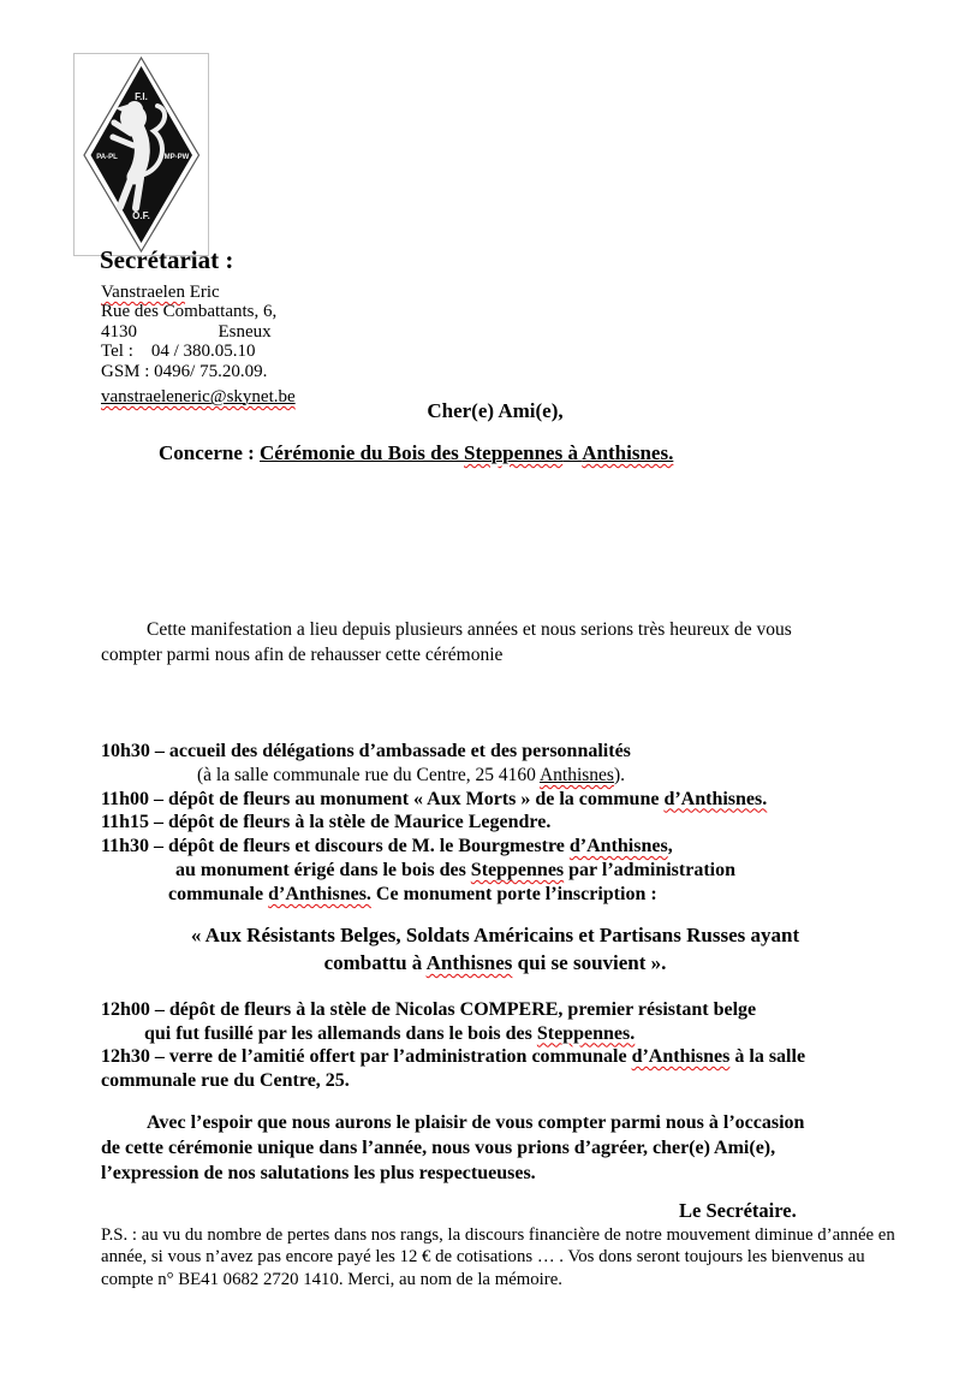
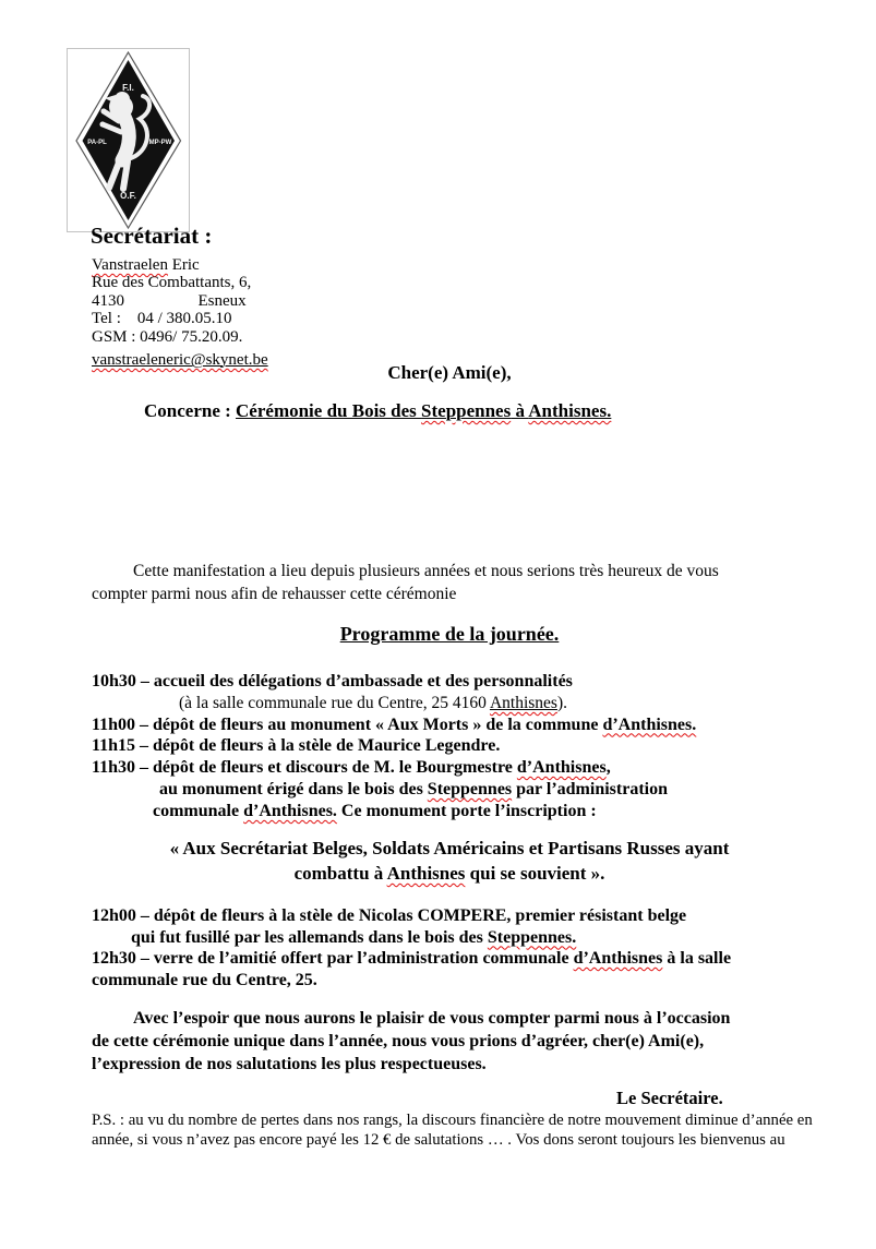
  F.I.
  O.F.
  Secrétariat :
  Vanstraelen Eric
  Rue des Combattants, 6,
  4130 Esneux
  Tel : 04 / 380.05.10
  GSM : 0496/ 75.20.09.
  vanstraeleneric@skynet.be
  Cher(e) Ami(e),
  Concerne : Cérémonie du Bois des Steppennes à Anthisnes.
  Cette manifestation a lieu depuis plusieurs années et nous serions très heureux de vous
  compter parmi nous afin de rehausser cette cérémonie
+ Programme de la journée.
  10h30 – accueil des délégations d’ambassade et des personnalités
  (à la salle communale rue du Centre, 25 4160 Anthisnes).
  11h00 – dépôt de fleurs au monument « Aux Morts » de la commune d’Anthisnes.
  11h15 – dépôt de fleurs à la stèle de Maurice Legendre.
  11h30 – dépôt de fleurs et discours de M. le Bourgmestre d’Anthisnes,
  au monument érigé dans le bois des Steppennes par l’administration
  communale d’Anthisnes. Ce monument porte l’inscription :
- « Aux Résistants Belges, Soldats Américains et Partisans Russes ayant
+ « Aux Secrétariat Belges, Soldats Américains et Partisans Russes ayant
  combattu à Anthisnes qui se souvient ».
  12h00 – dépôt de fleurs à la stèle de Nicolas COMPERE, premier résistant belge
  qui fut fusillé par les allemands dans le bois des Steppennes.
  12h30 – verre de l’amitié offert par l’administration communale d’Anthisnes à la salle
  communale rue du Centre, 25.
  Avec l’espoir que nous aurons le plaisir de vous compter parmi nous à l’occasion
  de cette cérémonie unique dans l’année, nous vous prions d’agréer, cher(e) Ami(e),
  l’expression de nos salutations les plus respectueuses.
  Le Secrétaire.
  P.S. : au vu du nombre de pertes dans nos rangs, la discours financière de notre mouvement diminue d’année en
- année, si vous n’avez pas encore payé les 12 € de cotisations … . Vos dons seront toujours les bienvenus au
+ année, si vous n’avez pas encore payé les 12 € de salutations … . Vos dons seront toujours les bienvenus au
- compte n° BE41 0682 2720 1410. Merci, au nom de la mémoire.
